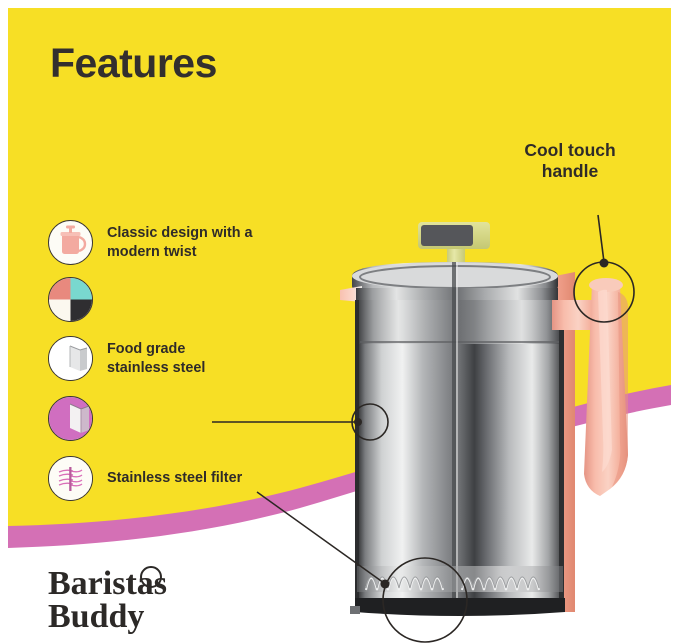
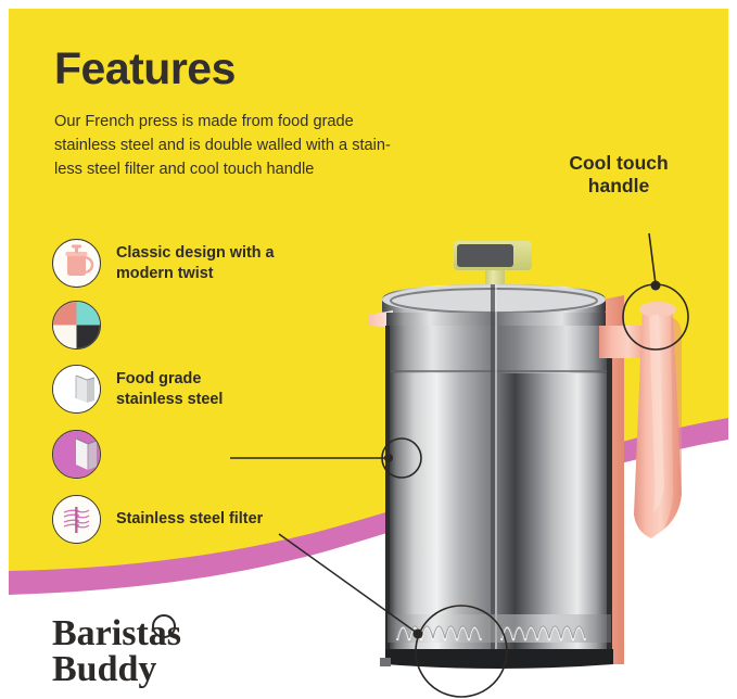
  Features
+ Our French press is made from food grade stainless steel and is double walled with a stain-less steel filter and cool touch handle
  Classic design with a
  modern twist
  Food grade
  stainless steel
  Stainless steel filter
  Cool touch
  handle
  Baristas Buddy
